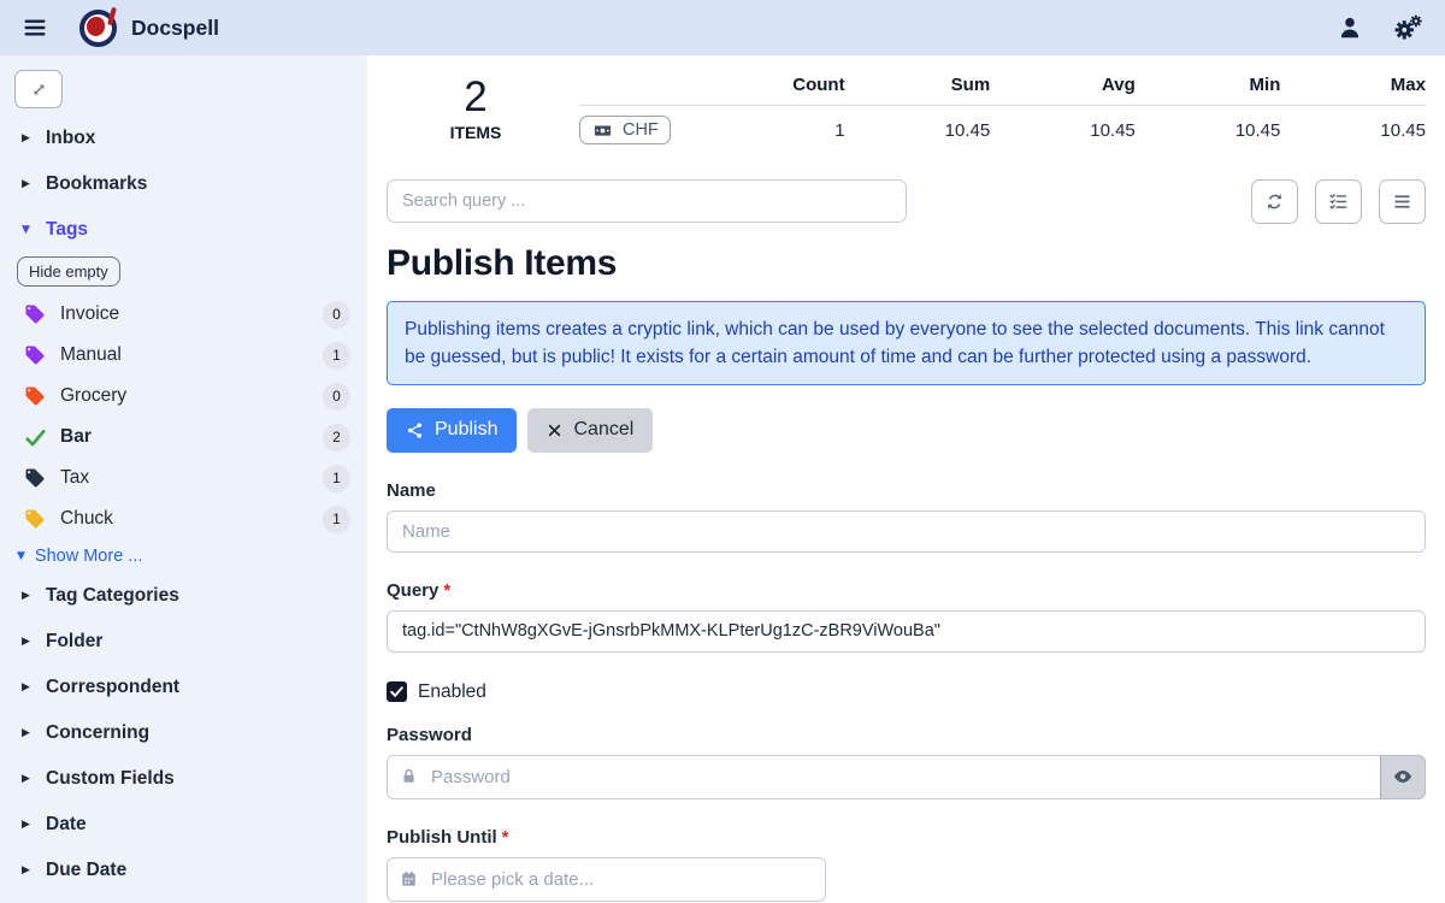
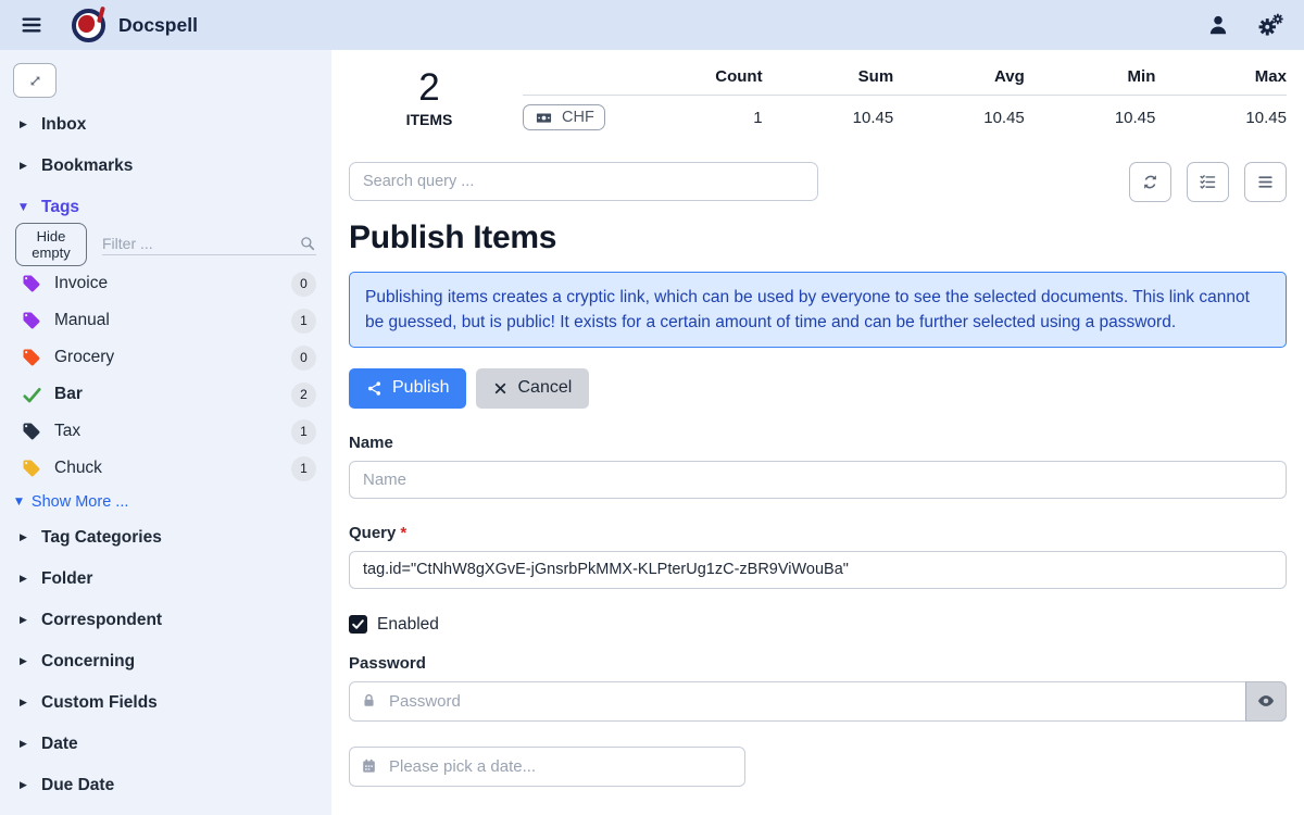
  Docspell
  ▶
  Inbox
  ▶
  Bookmarks
  ▼
  Tags
  Hide empty
+ Filter ...
  Invoice
  0
  Manual
  1
  Grocery
  0
  Bar
  2
  Tax
  1
  Chuck
  1
  ▼
  Show More ...
  ▶
  Tag Categories
  ▶
  Folder
  ▶
  Correspondent
  ▶
  Concerning
  ▶
  Custom Fields
  ▶
  Date
  ▶
  Due Date
  2
  ITEMS
  Count
  Sum
  Avg
  Min
  Max
  CHF
  1
  10.45
  10.45
  10.45
  10.45
  Search query ...
  Publish Items
- Publishing items creates a cryptic link, which can be used by everyone to see the selected documents. This link cannot be guessed, but is public! It exists for a certain amount of time and can be further protected using a password.
+ Publishing items creates a cryptic link, which can be used by everyone to see the selected documents. This link cannot be guessed, but is public! It exists for a certain amount of time and can be further selected using a password.
  Publish
  Cancel
  Name
  Name
  Query *
  tag.id="CtNhW8gXGvE-jGnsrbPkMMX-KLPterUg1zC-zBR9ViWouBa"
  Enabled
  Password
  Password
- Publish Until *
  Please pick a date...
